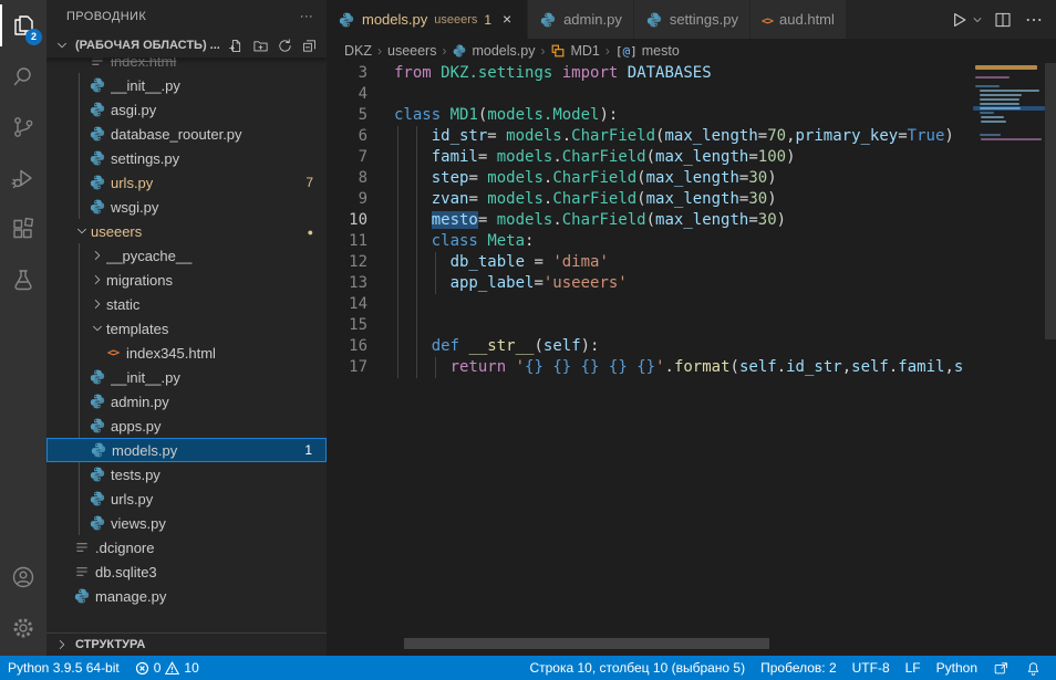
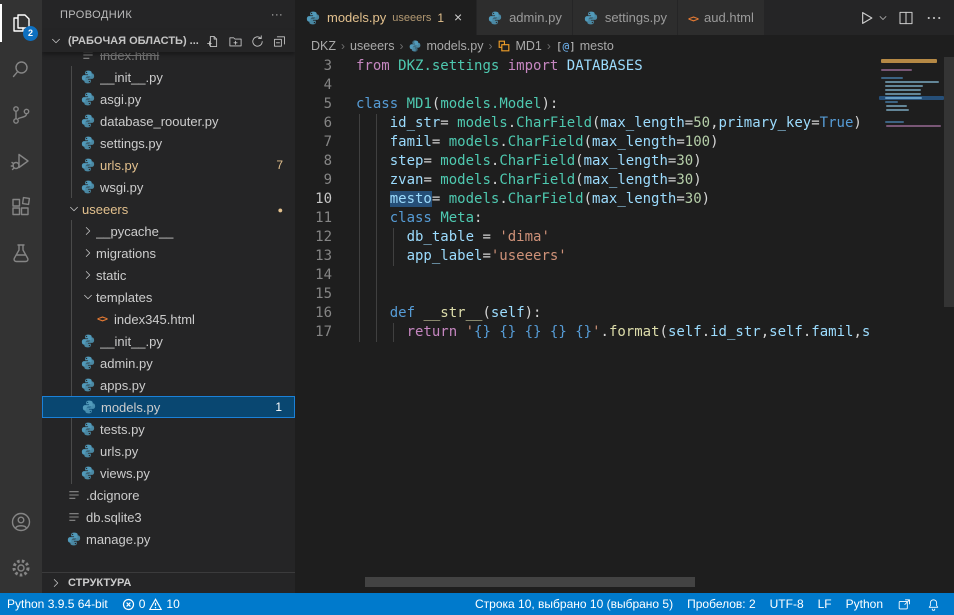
  2
  index.html
  __init__.py
  asgi.py
  database_roouter.py
  settings.py
  urls.py
  7
  wsgi.py
  useeers
  ●
  __pycache__
  migrations
  static
  templates
  <>
  index345.html
  __init__.py
  admin.py
  apps.py
  models.py
  1
  tests.py
  urls.py
  views.py
  .dcignore
  db.sqlite3
  manage.py
  ПРОВОДНИК
  ···
  (РАБОЧАЯ ОБЛАСТЬ) ...
  СТРУКТУРА
  models.py
  useeers
  1
  ×
  admin.py
  settings.py
  <>
  aud.html
  DKZ
  ›
  useeers
  ›
  models.py
  ›
  MD1
  ›
  [@]
  mesto
  3
  4
  5
  6
  7
  8
  9
  10
  11
  12
  13
  14
  15
  16
  17
  from DKZ.settings import DATABASES
  class MD1(models.Model):
- id_str= models.CharField(max_length=70,primary_key=True)
+ id_str= models.CharField(max_length=50,primary_key=True)
  famil= models.CharField(max_length=100)
  step= models.CharField(max_length=30)
  zvan= models.CharField(max_length=30)
  mesto= models.CharField(max_length=30)
  class Meta:
  db_table = 'dima'
  app_label='useeers'
  def __str__(self):
  return '{} {} {} {} {}'.format(self.id_str,self.famil,s
  Python 3.9.5 64-bit
  0
  10
- Строка 10, столбец 10 (выбрано 5)
+ Строка 10, выбрано 10 (выбрано 5)
  Пробелов: 2
  UTF-8
  LF
  Python
